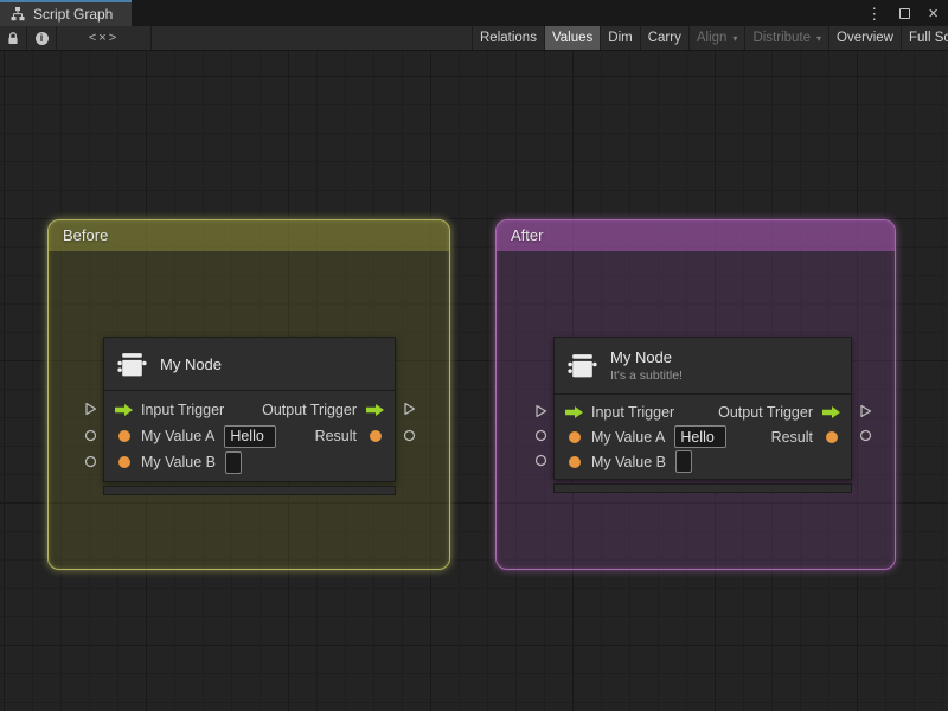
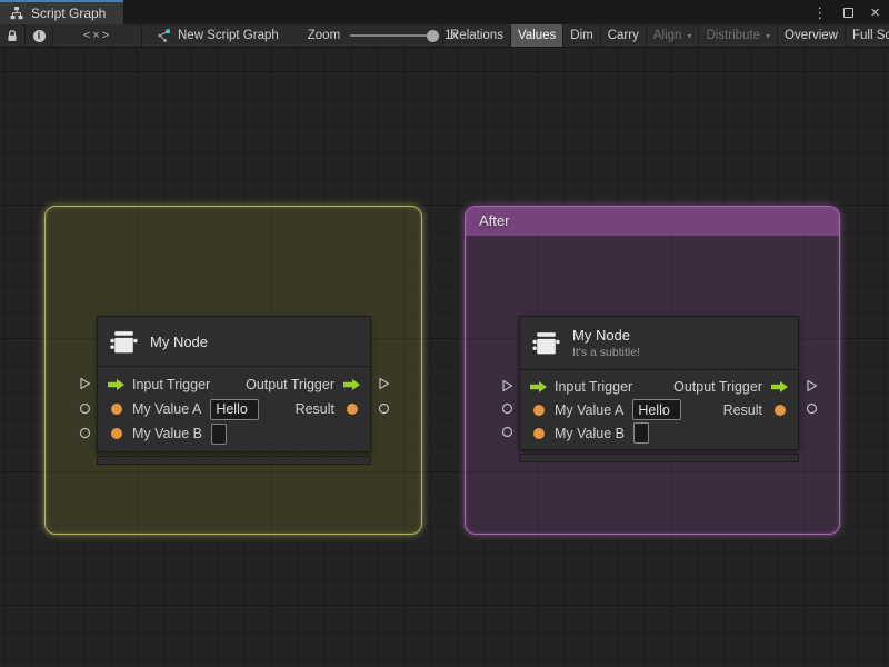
  Script Graph
  ⋮
  ×
  i
  <×>
+ New Script Graph
+ Zoom
+ 1x
  Relations
  Values
  Dim
  Carry
  Align
  ▾
  Distribute
  ▾
  Overview
- Before
  My Node
  Input Trigger
  Output Trigger
  My Value A
  Hello
  Result
  My Value B
  After
  My Node
  It's a subtitle!
  Input Trigger
  Output Trigger
  My Value A
  Hello
  Result
  My Value B
